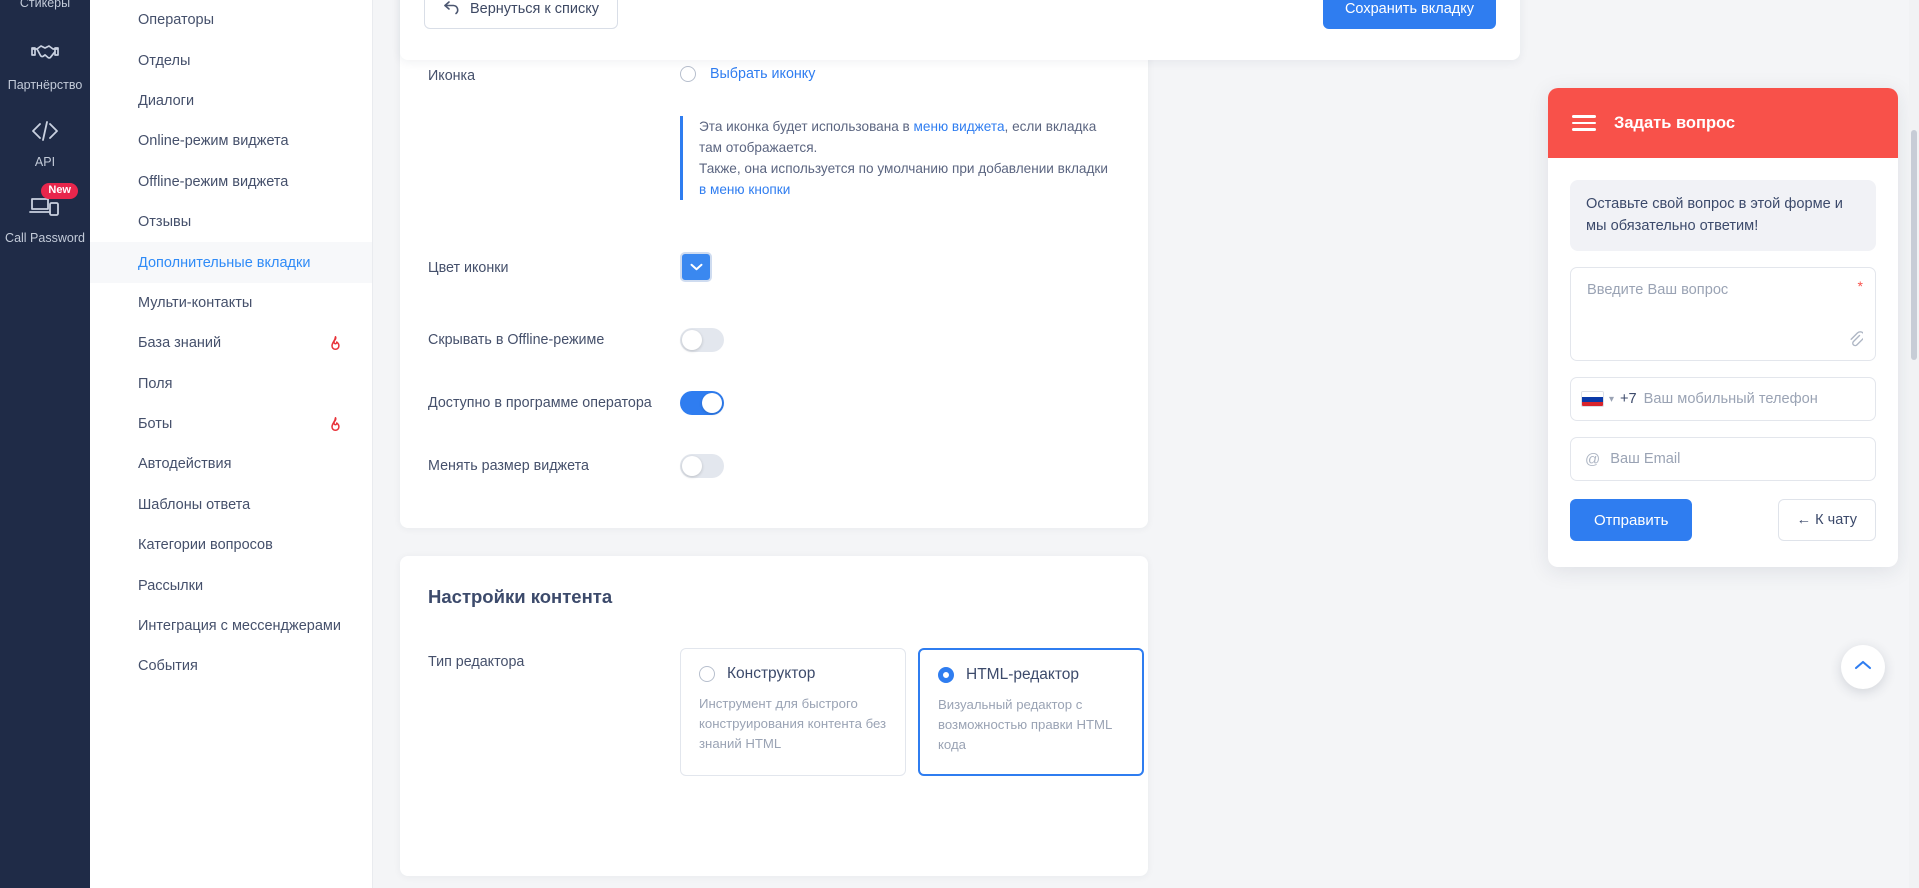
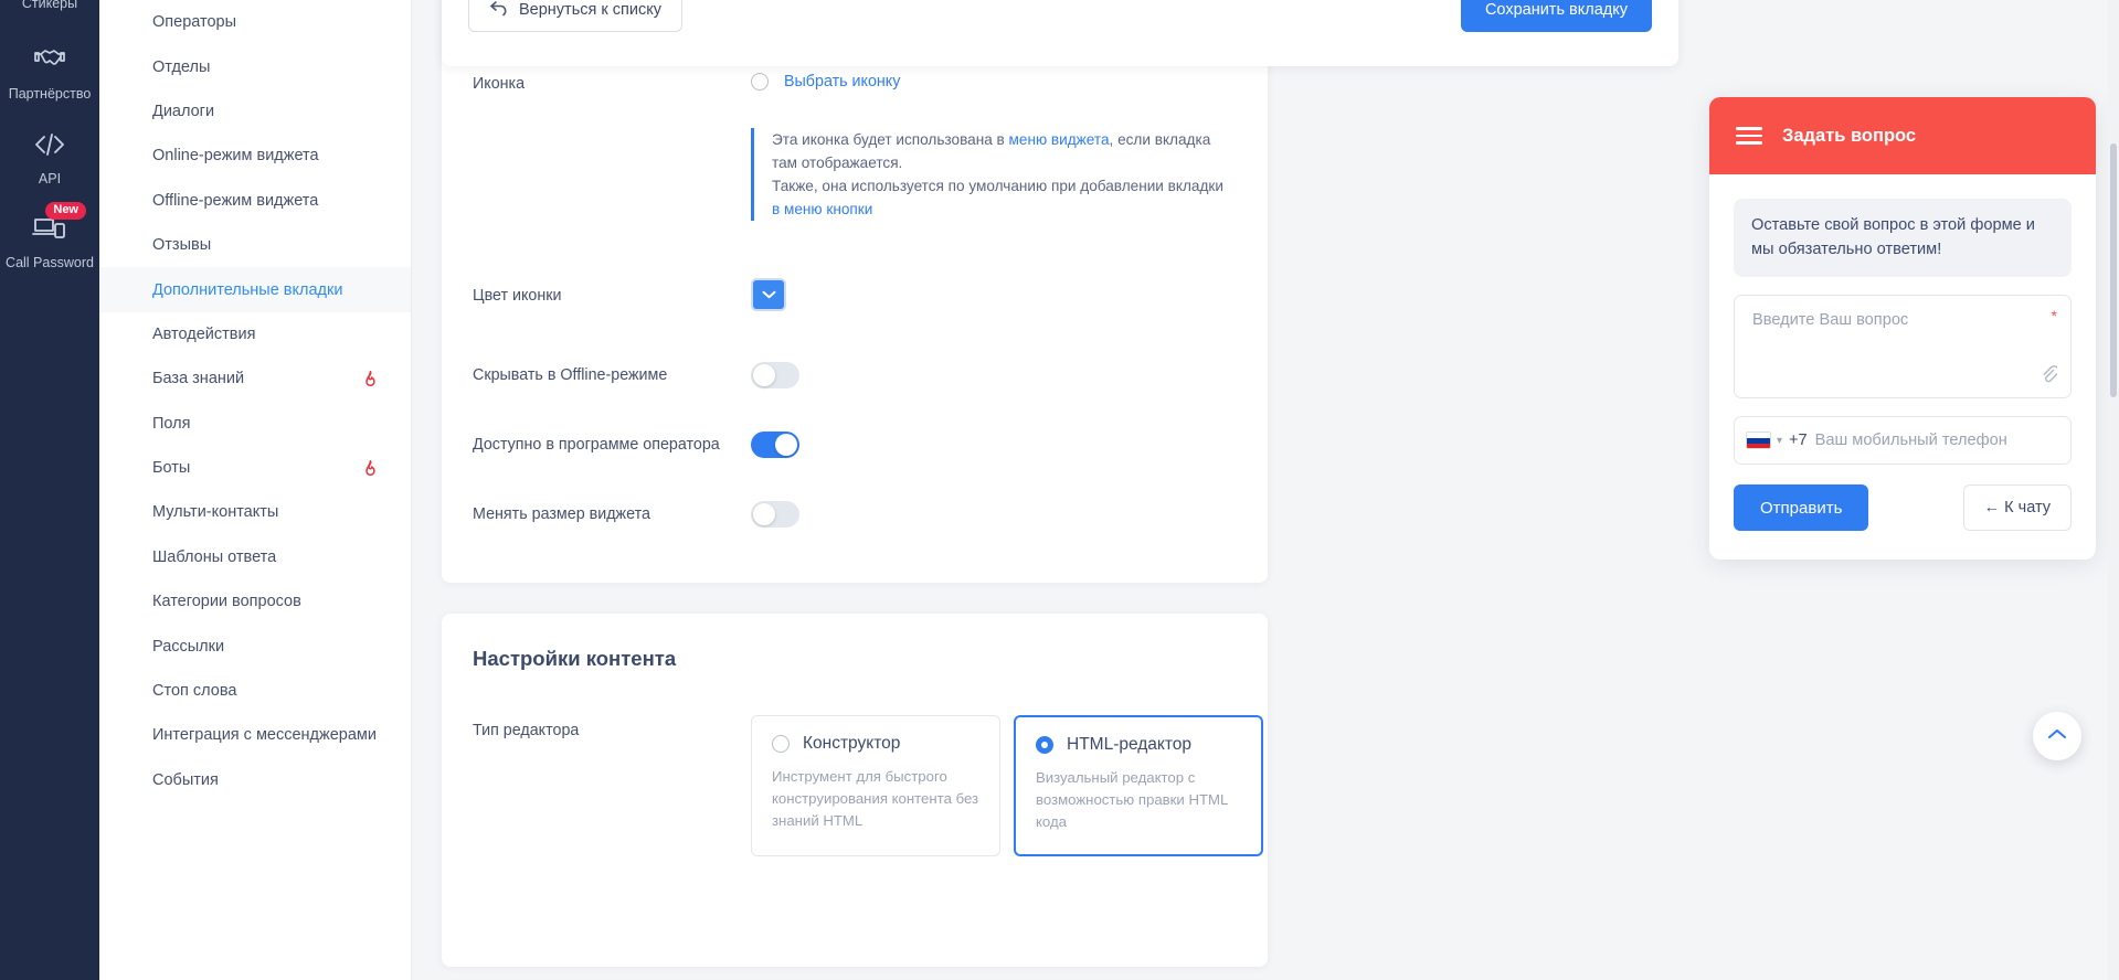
  Стикеры
  Партнёрство
  API
  New
  Call Password
  Операторы
  Отделы
  Диалоги
  Online-режим виджета
  Offline-режим виджета
  Отзывы
  Дополнительные вкладки
- Мульти-контакты
+ Автодействия
  База знаний
  Поля
  Боты
- Автодействия
+ Мульти-контакты
  Шаблоны ответа
  Категории вопросов
  Рассылки
+ Стоп слова
  Интеграция с мессенджерами
  События
  Вернуться к списку
  Сохранить вкладку
  Иконка
  Выбрать иконку
  Эта иконка будет использована в меню виджета, если вкладка там отображается.
  Также, она используется по умолчанию при добавлении вкладки в меню кнопки
  Цвет иконки
  Скрывать в Offline-режиме
  Доступно в программе оператора
  Менять размер виджета
  Настройки контента
  Тип редактора
  Конструктор
  Инструмент для быстрого конструирования контента без знаний HTML
  HTML-редактор
  Визуальный редактор с возможностью правки HTML кода
  Задать вопрос
  Оставьте свой вопрос в этой форме и мы обязательно ответим!
  Введите Ваш вопрос
  *
  ▾
  +7
  Ваш мобильный телефон
- @
- Ваш Email
  Отправить
  ← К чату
